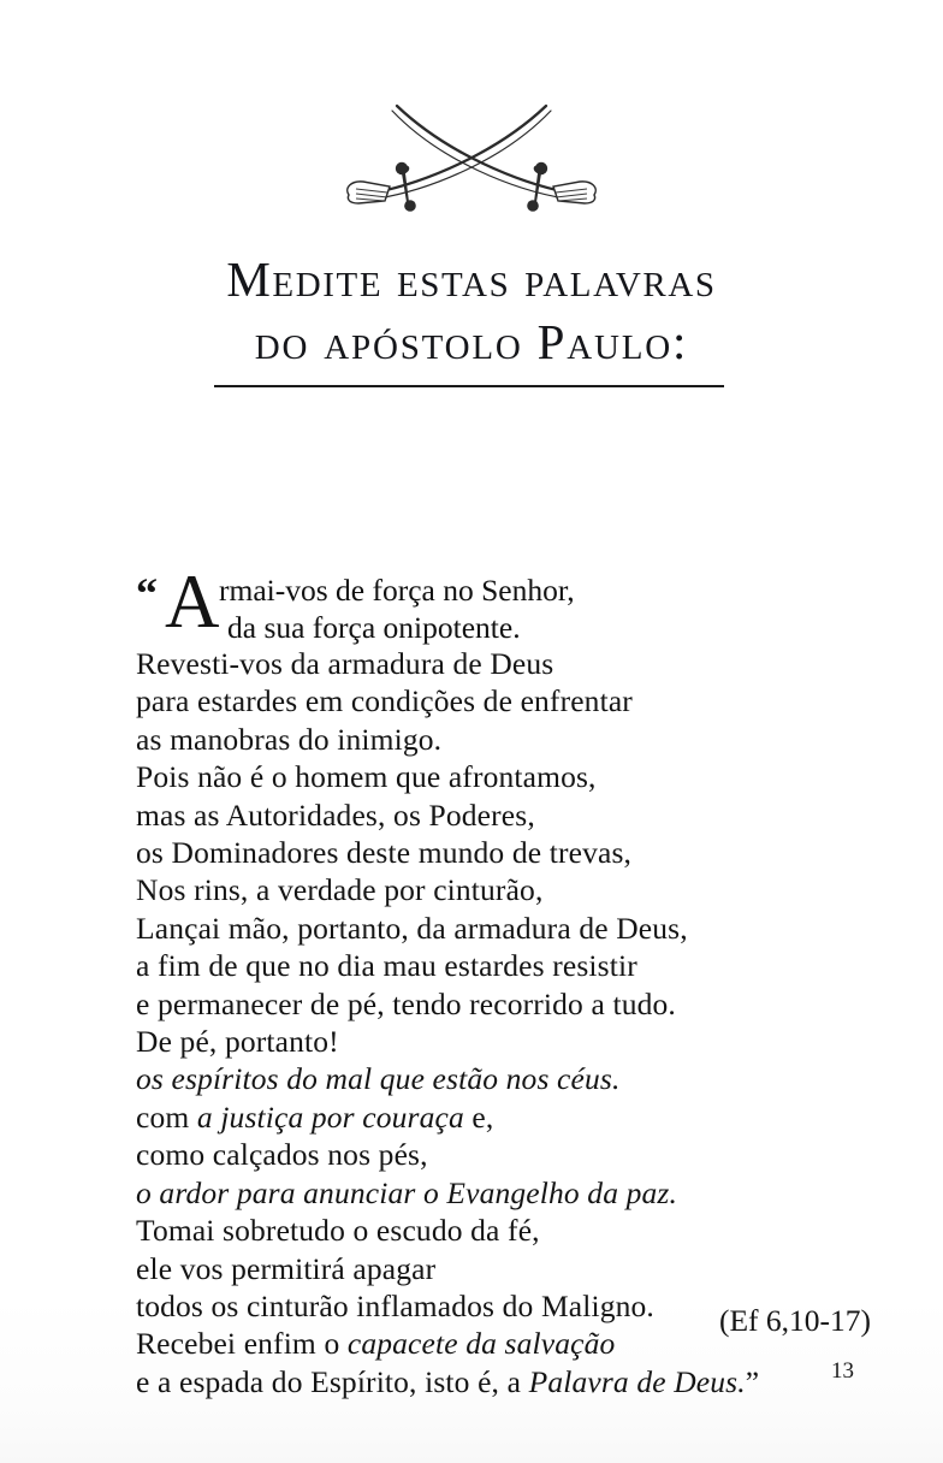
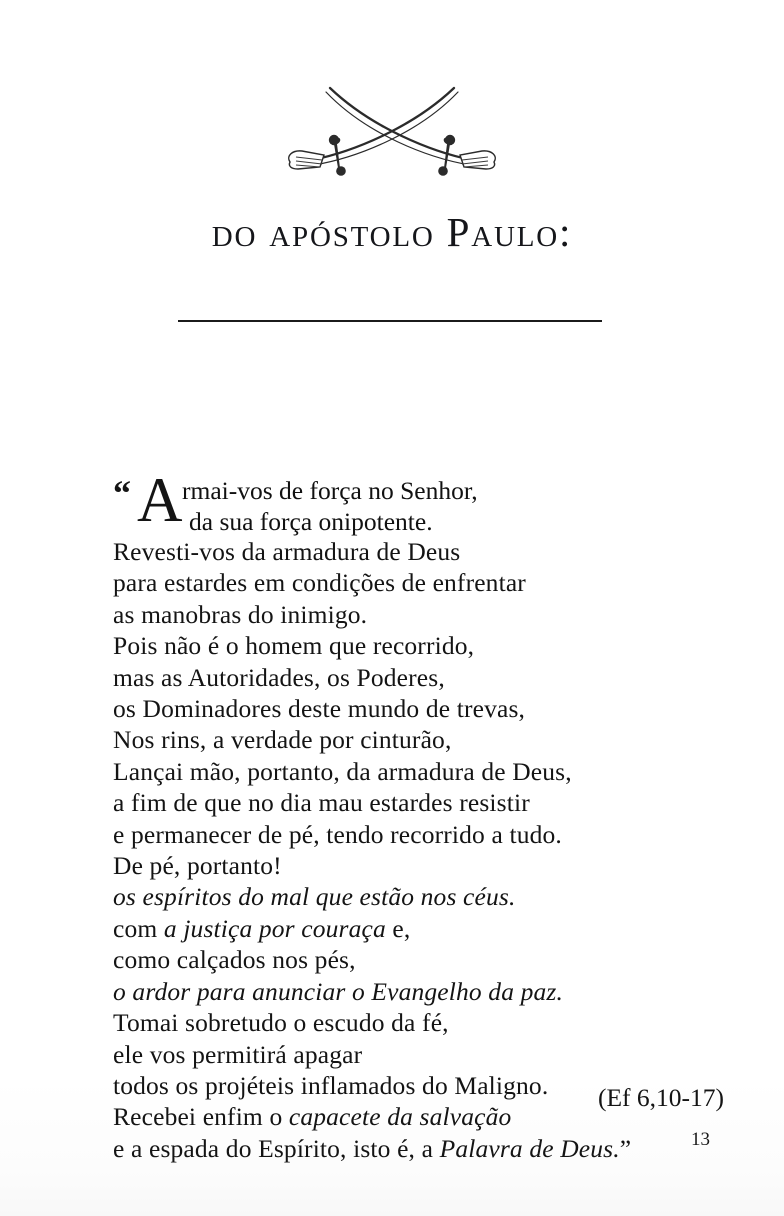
- Medite estas palavras
  do apóstolo Paulo:
  “
  A
  rmai-vos de força no Senhor,
  da sua força onipotente.
  Revesti-vos da armadura de Deus
  para estardes em condições de enfrentar
  as manobras do inimigo.
- Pois não é o homem que afrontamos,
+ Pois não é o homem que recorrido,
  mas as Autoridades, os Poderes,
  os Dominadores deste mundo de trevas,
  Nos rins, a verdade por cinturão,
  Lançai mão, portanto, da armadura de Deus,
  a fim de que no dia mau estardes resistir
  e permanecer de pé, tendo recorrido a tudo.
  De pé, portanto!
  os espíritos do mal que estão nos céus.
  com a justiça por couraça e,
  como calçados nos pés,
  o ardor para anunciar o Evangelho da paz.
  Tomai sobretudo o escudo da fé,
  ele vos permitirá apagar
- todos os cinturão inflamados do Maligno.
+ todos os projéteis inflamados do Maligno.
  Recebei enfim o capacete da salvação
  e a espada do Espírito, isto é, a Palavra de Deus.”
  (Ef 6,10-17)
  13
